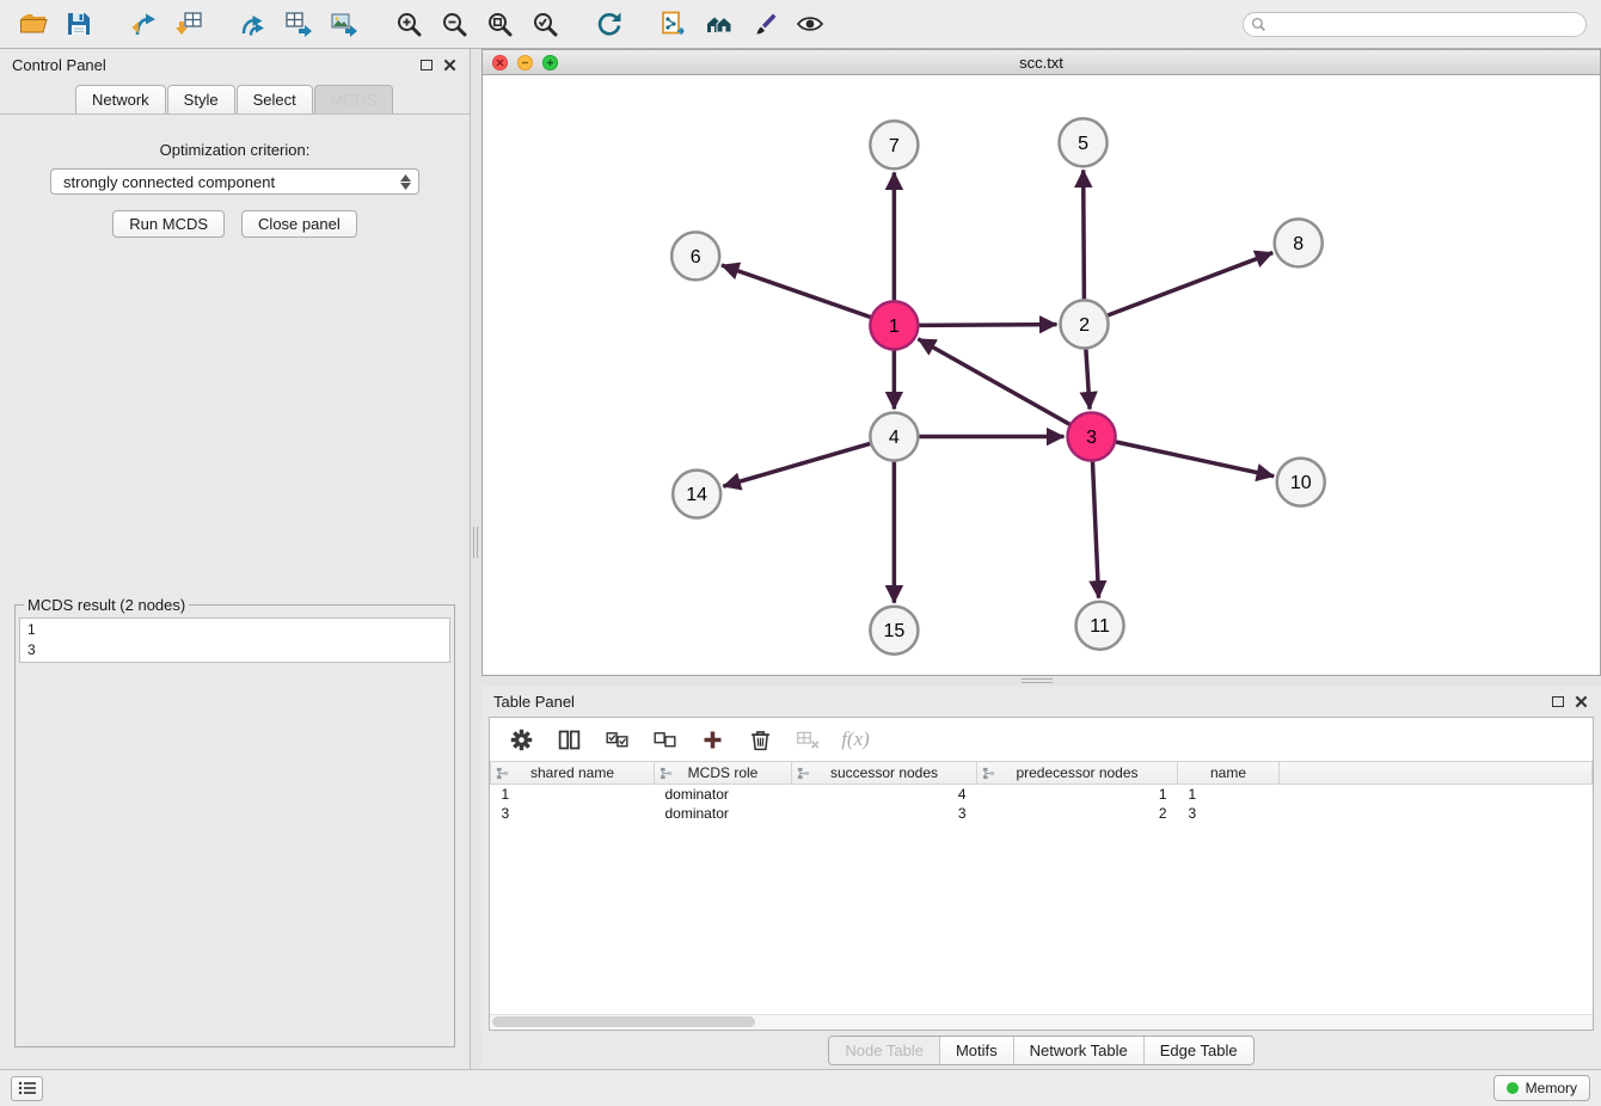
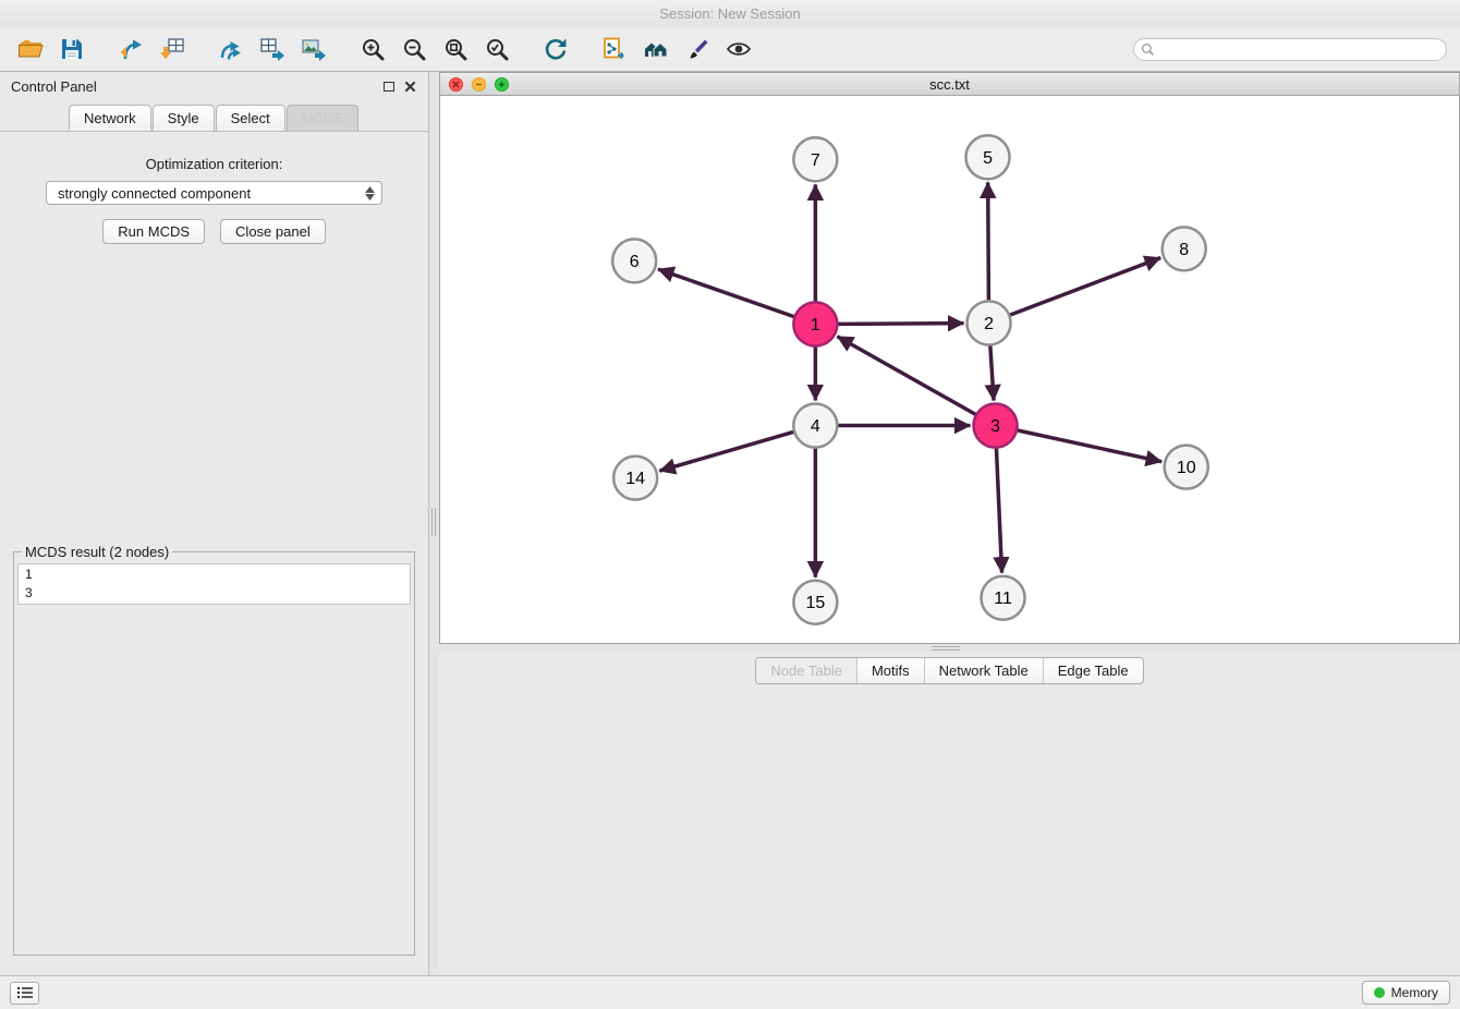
+ Session: New Session
  Control Panel
  Network
  Style
  Select
  Optimization criterion:
  strongly connected component
  Run MCDS
  Close panel
  MCDS result (2 nodes)
  1
  3
  scc.txt
  7
  5
  6
  8
  1
  2
  4
  3
  14
  10
  15
  11
- Table Panel
- f(x)
- shared name	MCDS role	successor nodes	predecessor nodes	name
- 1	dominator	4	1	1
- 3	dominator	3	2	3
  Node Table
  Motifs
  Network Table
  Edge Table
  Memory
